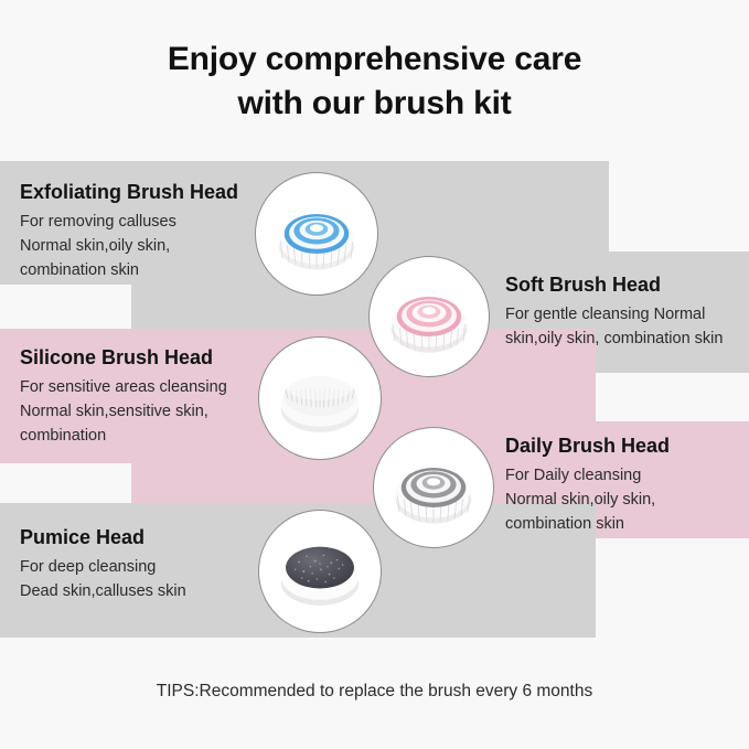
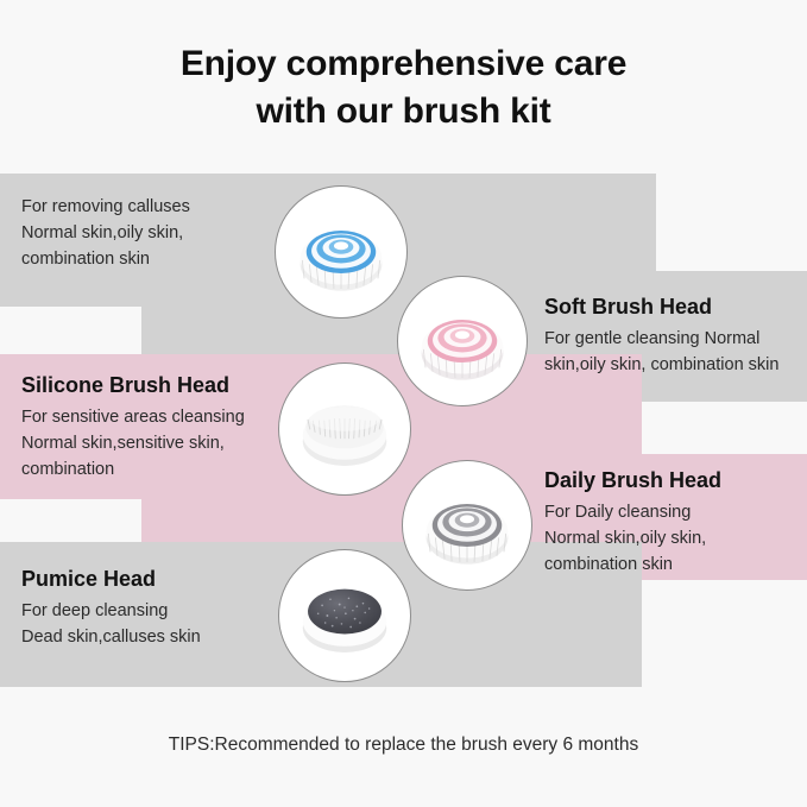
  Enjoy comprehensive care
  with our brush kit
- Exfoliating Brush Head
  For removing calluses
  Normal skin,oily skin,
  combination skin
  Soft Brush Head
  For gentle cleansing Normal
  skin,oily skin, combination skin
  Silicone Brush Head
  For sensitive areas cleansing
  Normal skin,sensitive skin,
  combination
  Daily Brush Head
  For Daily cleansing
  Normal skin,oily skin,
  combination skin
  Pumice Head
  For deep cleansing
  Dead skin,calluses skin
  TIPS:Recommended to replace the brush every 6 months
